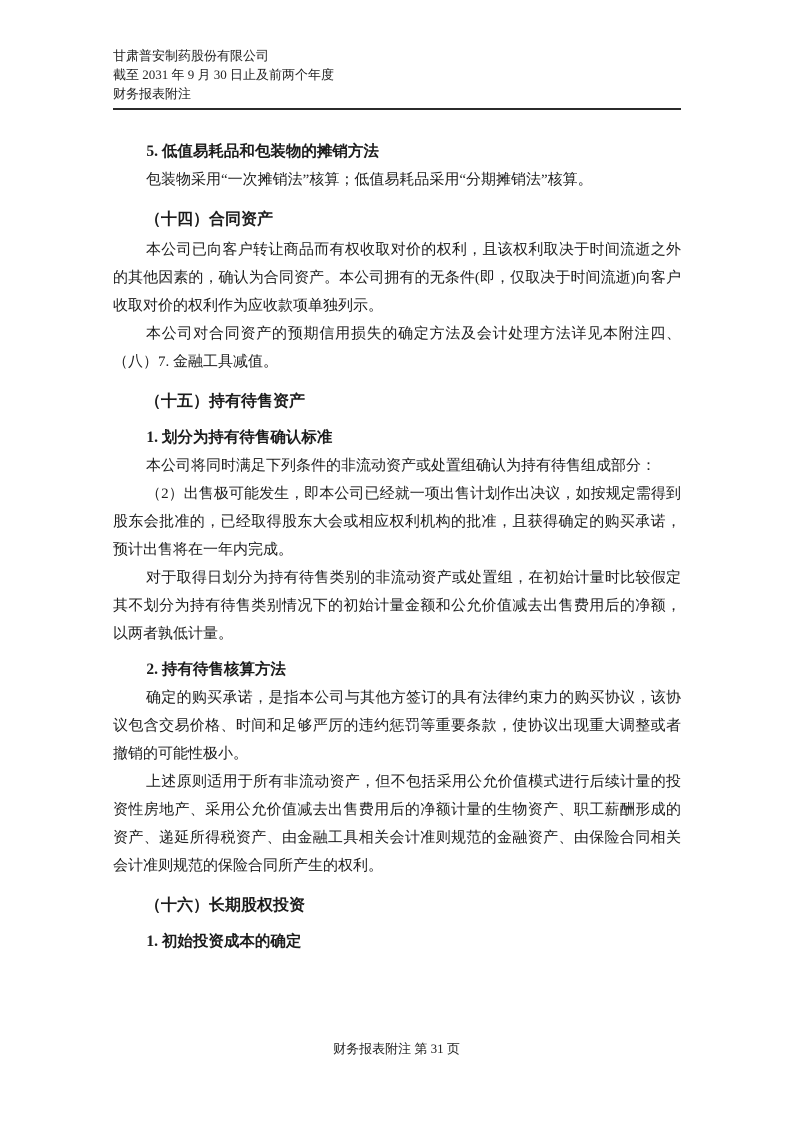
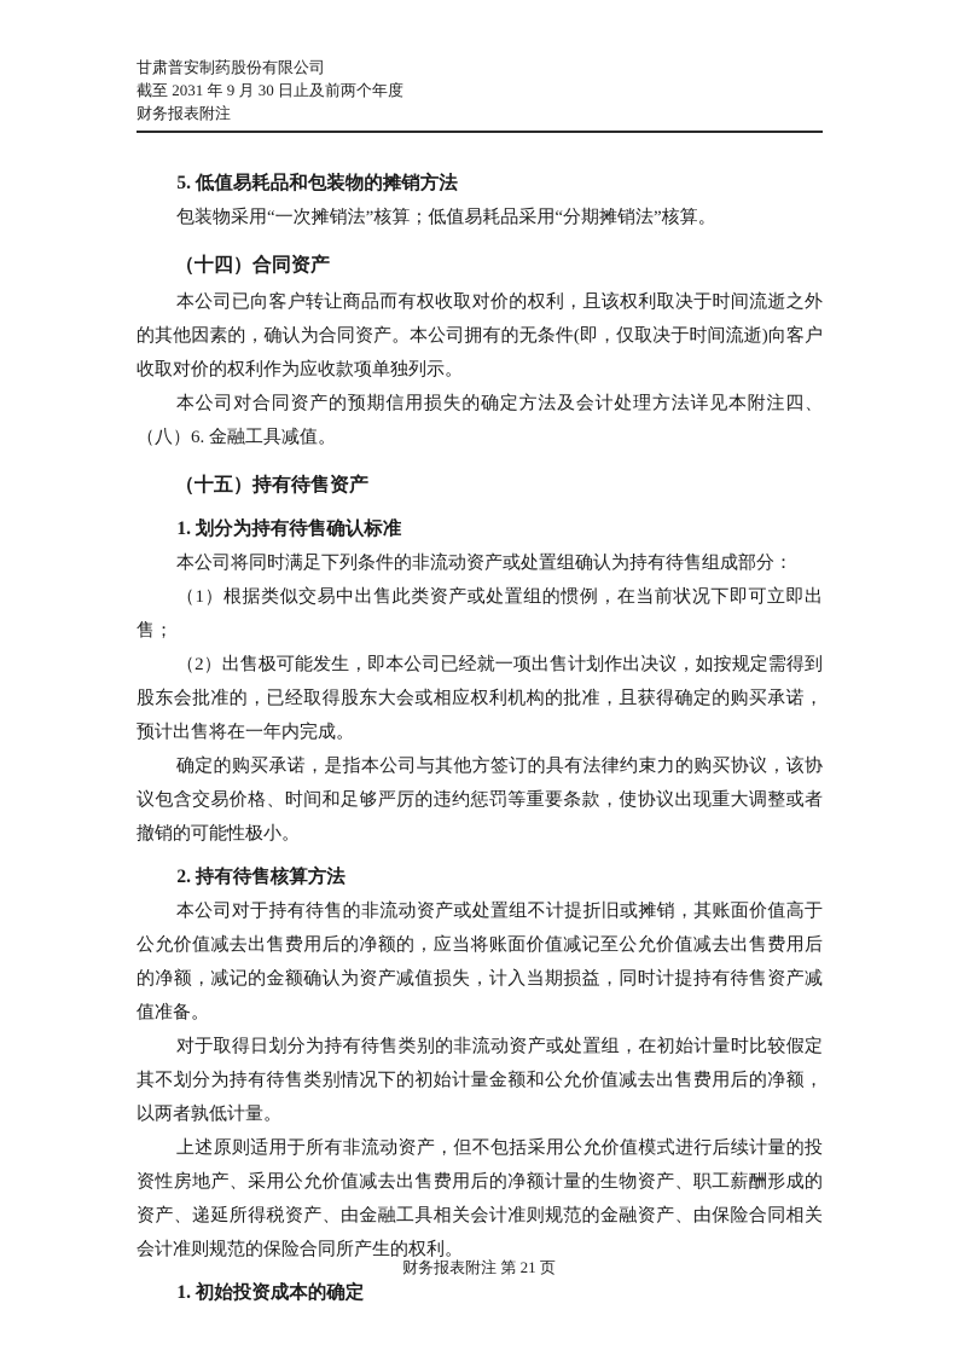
  甘肃普安制药股份有限公司
  截至 2031 年 9 月 30 日止及前两个年度
  财务报表附注
  5. 低值易耗品和包装物的摊销方法
  包装物采用“一次摊销法”核算；低值易耗品采用“分期摊销法”核算。
  （十四）合同资产
  本公司已向客户转让商品而有权收取对价的权利，且该权利取决于时间流逝之外的其他因素的，确认为合同资产。本公司拥有的无条件(即，仅取决于时间流逝)向客户收取对价的权利作为应收款项单独列示。
- 本公司对合同资产的预期信用损失的确定方法及会计处理方法详见本附注四、（八）7. 金融工具减值。
+ 本公司对合同资产的预期信用损失的确定方法及会计处理方法详见本附注四、（八）6. 金融工具减值。
  （十五）持有待售资产
  1. 划分为持有待售确认标准
  本公司将同时满足下列条件的非流动资产或处置组确认为持有待售组成部分：
+ （1）根据类似交易中出售此类资产或处置组的惯例，在当前状况下即可立即出售；
  （2）出售极可能发生，即本公司已经就一项出售计划作出决议，如按规定需得到股东会批准的，已经取得股东大会或相应权利机构的批准，且获得确定的购买承诺，预计出售将在一年内完成。
- 对于取得日划分为持有待售类别的非流动资产或处置组，在初始计量时比较假定其不划分为持有待售类别情况下的初始计量金额和公允价值减去出售费用后的净额，以两者孰低计量。
+ 确定的购买承诺，是指本公司与其他方签订的具有法律约束力的购买协议，该协议包含交易价格、时间和足够严厉的违约惩罚等重要条款，使协议出现重大调整或者撤销的可能性极小。
  2. 持有待售核算方法
+ 本公司对于持有待售的非流动资产或处置组不计提折旧或摊销，其账面价值高于公允价值减去出售费用后的净额的，应当将账面价值减记至公允价值减去出售费用后的净额，减记的金额确认为资产减值损失，计入当期损益，同时计提持有待售资产减值准备。
- 确定的购买承诺，是指本公司与其他方签订的具有法律约束力的购买协议，该协议包含交易价格、时间和足够严厉的违约惩罚等重要条款，使协议出现重大调整或者撤销的可能性极小。
+ 对于取得日划分为持有待售类别的非流动资产或处置组，在初始计量时比较假定其不划分为持有待售类别情况下的初始计量金额和公允价值减去出售费用后的净额，以两者孰低计量。
  上述原则适用于所有非流动资产，但不包括采用公允价值模式进行后续计量的投资性房地产、采用公允价值减去出售费用后的净额计量的生物资产、职工薪酬形成的资产、递延所得税资产、由金融工具相关会计准则规范的金融资产、由保险合同相关会计准则规范的保险合同所产生的权利。
- （十六）长期股权投资
  1. 初始投资成本的确定
- 财务报表附注 第 31 页
+ 财务报表附注 第 21 页
